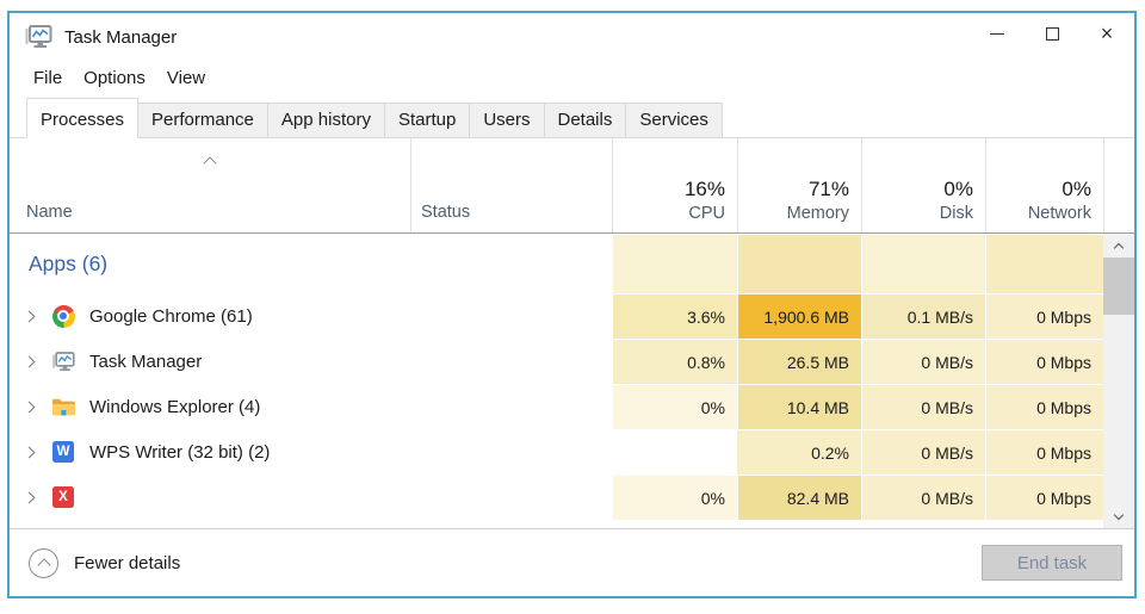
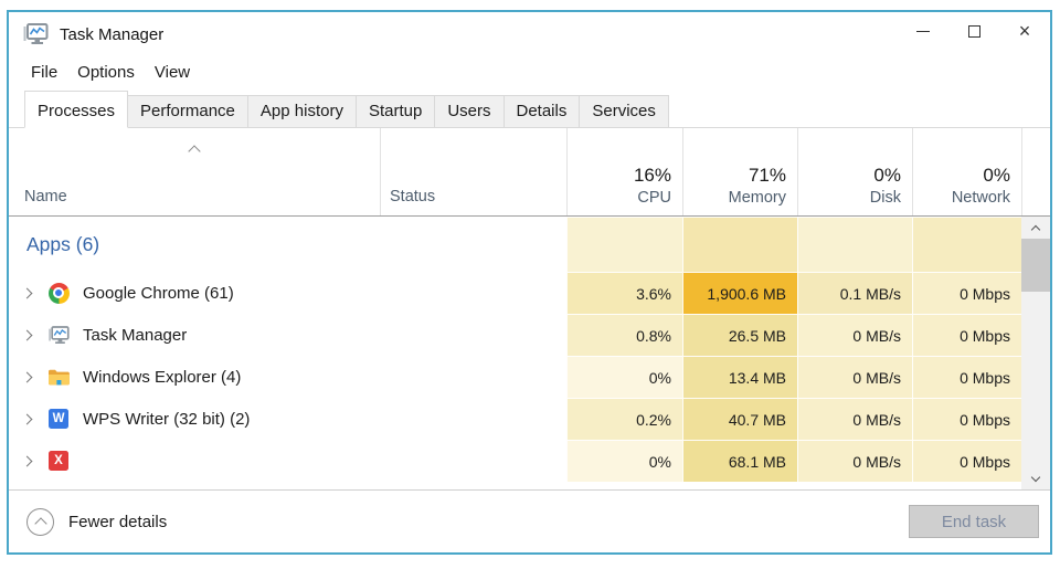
  Task Manager
  ×
  File
  Options
  View
  Processes
  Performance
  App history
  Startup
  Users
  Details
  Services
  Name
  Status
  16%
  CPU
  71%
  Memory
  0%
  Disk
  0%
  Network
  Apps (6)
  Google Chrome (61)
  3.6%
  1,900.6 MB
  0.1 MB/s
  0 Mbps
  Task Manager
  0.8%
  26.5 MB
  0 MB/s
  0 Mbps
  Windows Explorer (4)
  0%
- 10.4 MB
+ 13.4 MB
  0 MB/s
  0 Mbps
  W
  WPS Writer (32 bit) (2)
  0.2%
+ 40.7 MB
  0 MB/s
  0 Mbps
  X
  0%
- 82.4 MB
+ 68.1 MB
  0 MB/s
  0 Mbps
  Fewer details
  End task
